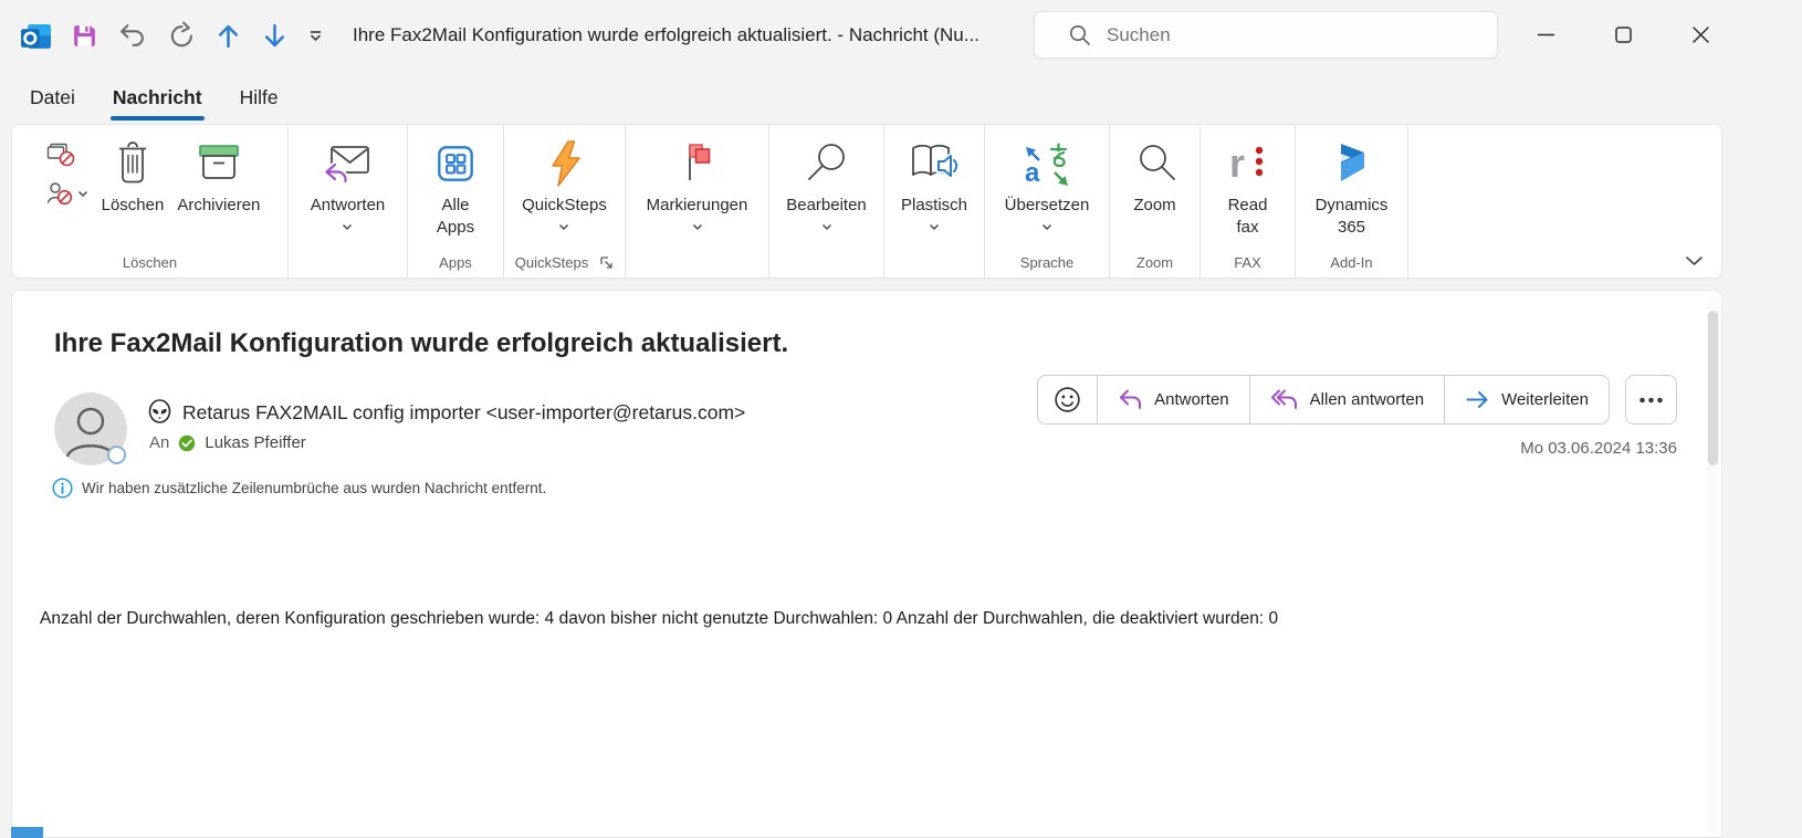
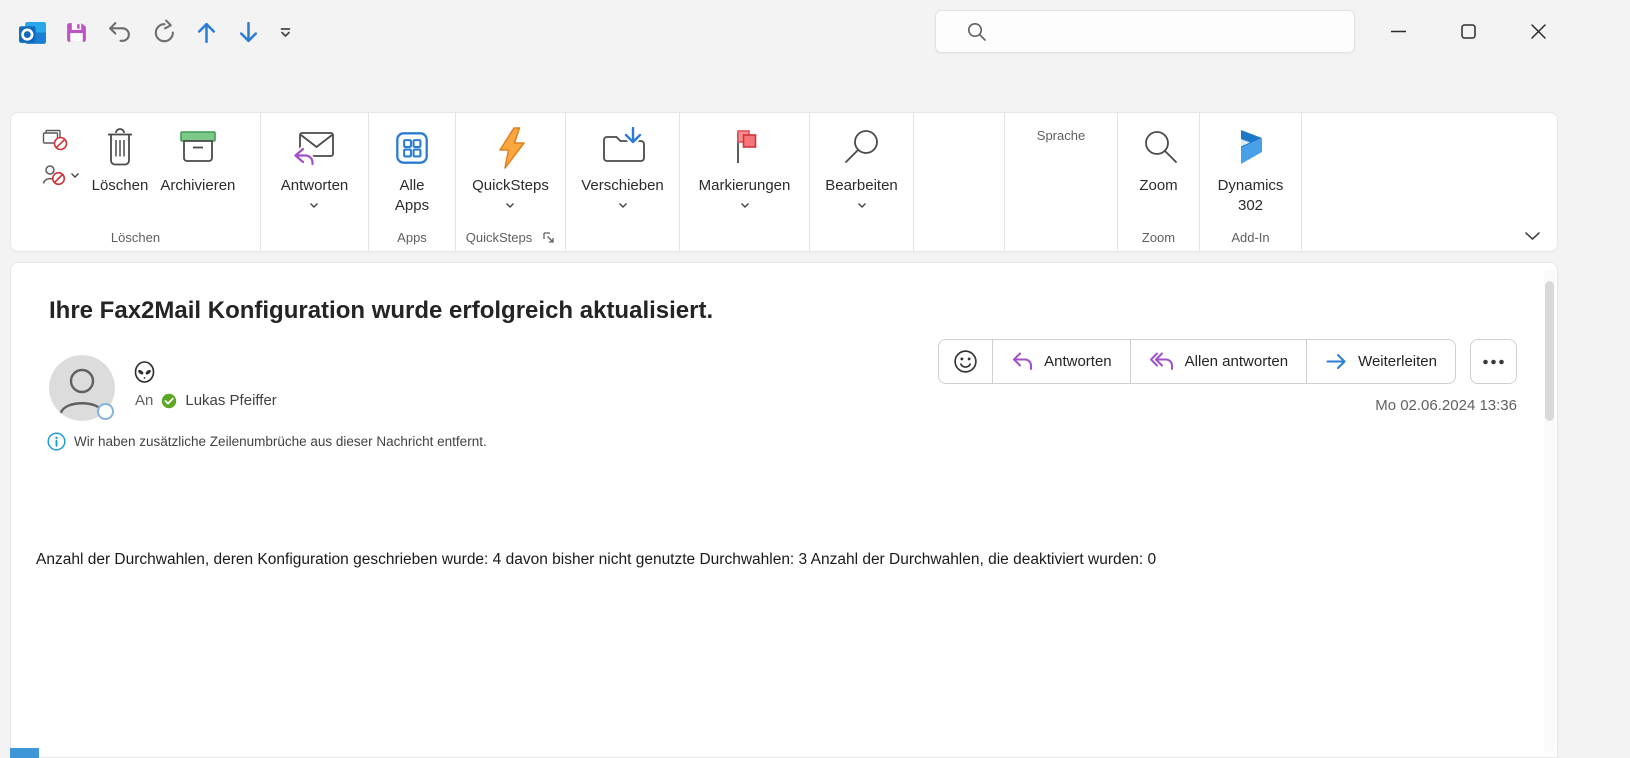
- Ihre Fax2Mail Konfiguration wurde erfolgreich aktualisiert. - Nachricht (Nu...
- Suchen
- Datei
- Nachricht
- Hilfe
  Löschen
  Archivieren
  Löschen
  Antworten
  Alle Apps
  Apps
  QuickSteps
  QuickSteps
+ Verschieben
  Markierungen
  Bearbeiten
- Plastisch
- a
- Übersetzen
  Sprache
  Zoom
  Zoom
- r
- Read fax
- FAX
- Dynamics 365
+ Dynamics 302
  Add-In
  Ihre Fax2Mail Konfiguration wurde erfolgreich aktualisiert.
- Retarus FAX2MAIL config importer <user-importer@retarus.com>
  An
  Lukas Pfeiffer
  Antworten
  Allen antworten
  Weiterleiten
- Mo 03.06.2024 13:36
+ Mo 02.06.2024 13:36
- Wir haben zusätzliche Zeilenumbrüche aus wurden Nachricht entfernt.
+ Wir haben zusätzliche Zeilenumbrüche aus dieser Nachricht entfernt.
- Anzahl der Durchwahlen, deren Konfiguration geschrieben wurde: 4 davon bisher nicht genutzte Durchwahlen: 0 Anzahl der Durchwahlen, die deaktiviert wurden: 0
+ Anzahl der Durchwahlen, deren Konfiguration geschrieben wurde: 4 davon bisher nicht genutzte Durchwahlen: 3 Anzahl der Durchwahlen, die deaktiviert wurden: 0
